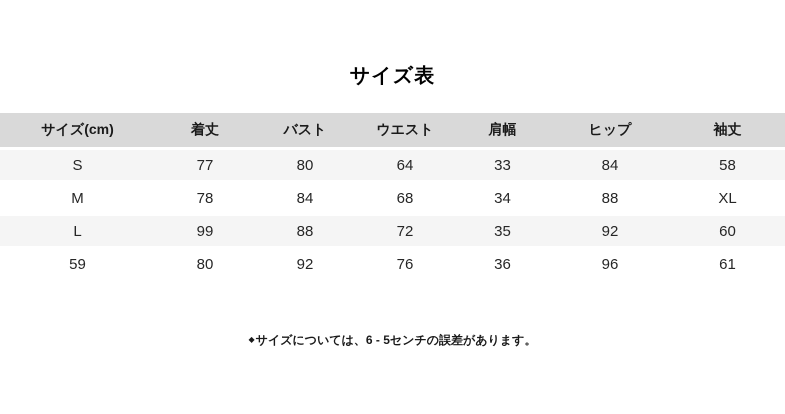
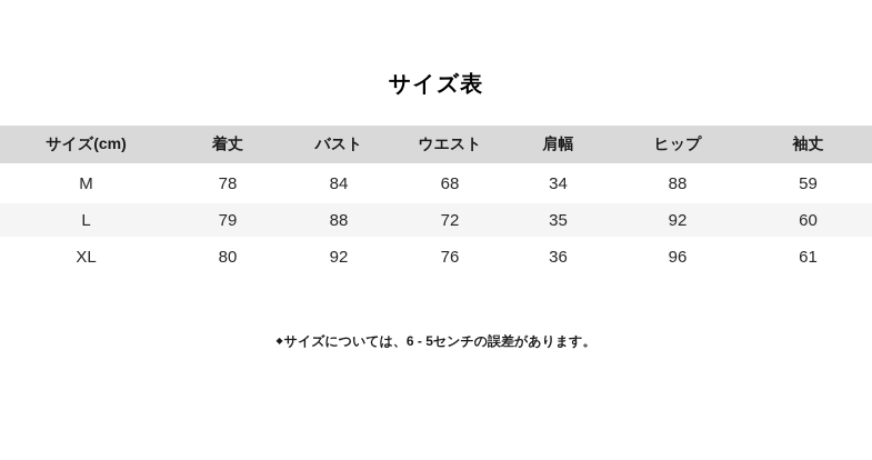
  サイズ表
  サイズ(cm)	着丈	バスト	ウエスト	肩幅	ヒップ	袖丈
- S	77	80	64	33	84	58
- M	78	84	68	34	88	XL
+ M	78	84	68	34	88	59
- L	99	88	72	35	92	60
+ L	79	88	72	35	92	60
- 59	80	92	76	36	96	61
+ XL	80	92	76	36	96	61
  ◆サイズについては、6 - 5センチの誤差があります。
